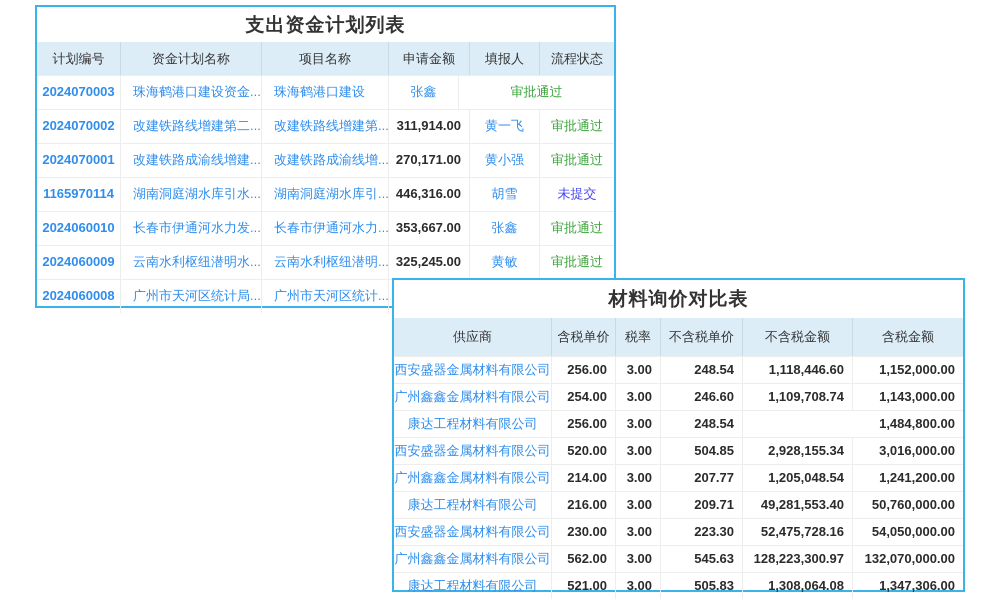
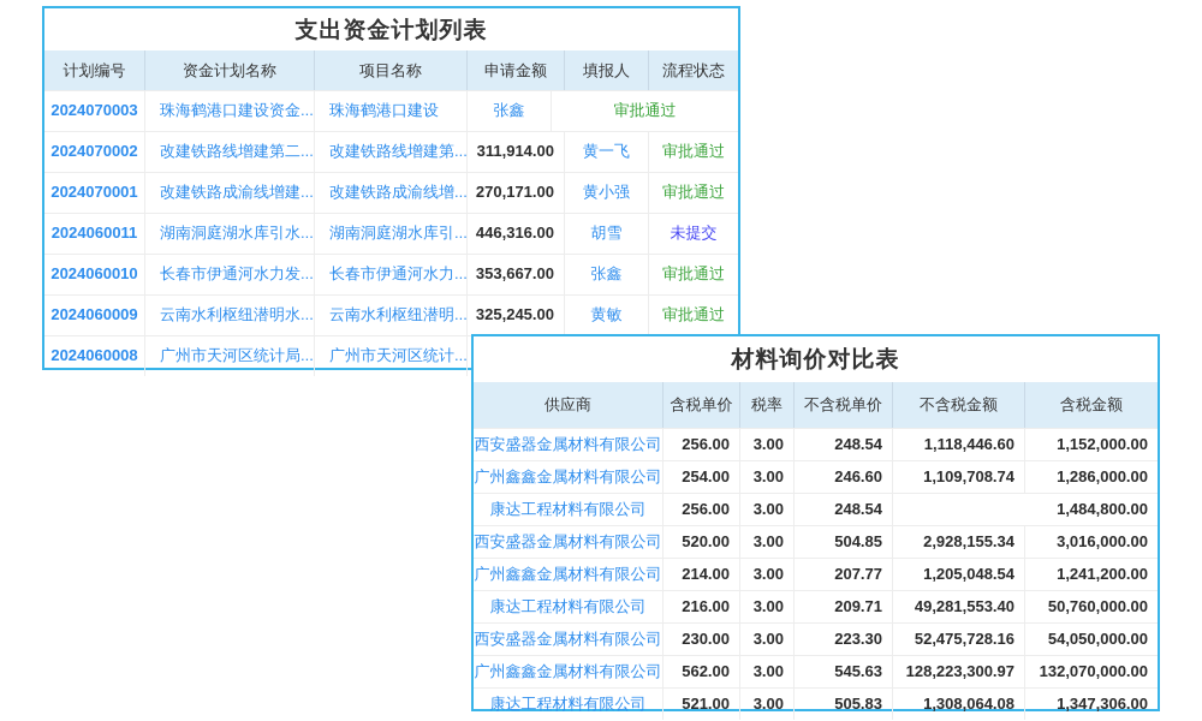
  支出资金计划列表
  计划编号
  资金计划名称
  项目名称
  申请金额
  填报人
  流程状态
  2024070003
  珠海鹤港口建设资金...
  珠海鹤港口建设
  张鑫
  审批通过
  2024070002
  改建铁路线增建第二...
  改建铁路线增建第...
  311,914.00
  黄一飞
  审批通过
  2024070001
  改建铁路成渝线增建...
  改建铁路成渝线增...
  270,171.00
  黄小强
  审批通过
- 1165970114
+ 2024060011
  湖南洞庭湖水库引水...
  湖南洞庭湖水库引...
  446,316.00
  胡雪
  未提交
  2024060010
  长春市伊通河水力发...
  长春市伊通河水力...
  353,667.00
  张鑫
  审批通过
  2024060009
  云南水利枢纽潜明水...
  云南水利枢纽潜明...
  325,245.00
  黄敏
  审批通过
  2024060008
  广州市天河区统计局...
  广州市天河区统计...
  材料询价对比表
  供应商
  含税单价
  税率
  不含税单价
  不含税金额
  含税金额
  西安盛器金属材料有限公司
  256.00
  3.00
  248.54
  1,118,446.60
  1,152,000.00
  广州鑫鑫金属材料有限公司
  254.00
  3.00
  246.60
  1,109,708.74
- 1,143,000.00
+ 1,286,000.00
  康达工程材料有限公司
  256.00
  3.00
  248.54
  1,484,800.00
  西安盛器金属材料有限公司
  520.00
  3.00
  504.85
  2,928,155.34
  3,016,000.00
  广州鑫鑫金属材料有限公司
  214.00
  3.00
  207.77
  1,205,048.54
  1,241,200.00
  康达工程材料有限公司
  216.00
  3.00
  209.71
  49,281,553.40
  50,760,000.00
  西安盛器金属材料有限公司
  230.00
  3.00
  223.30
  52,475,728.16
  54,050,000.00
  广州鑫鑫金属材料有限公司
  562.00
  3.00
  545.63
  128,223,300.97
  132,070,000.00
  康达工程材料有限公司
  521.00
  3.00
  505.83
  1,308,064.08
  1,347,306.00
